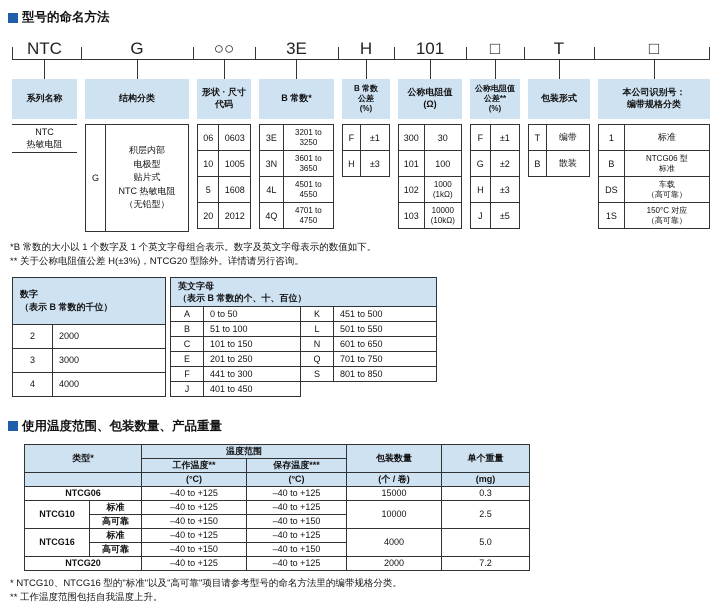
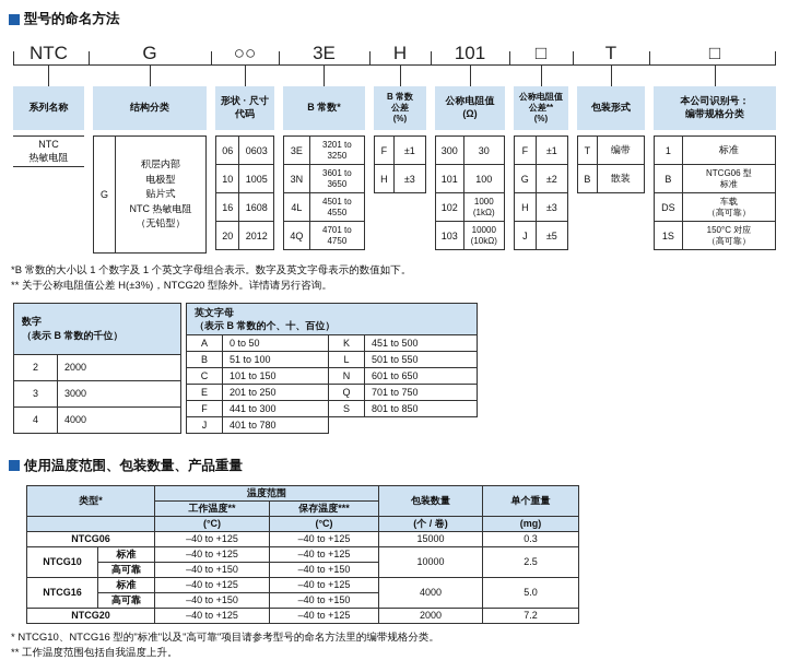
  型号的命名方法
  NTC
  G
  ○○
  3E
  H
  101
  □
  T
  □
  系列名称
  结构分类
  形状 · 尺寸
  代码
  B 常数*
  B 常数
  公差
  (%)
  公称电阻值
  (Ω)
  公称电阻值
  公差**
  (%)
  包装形式
  本公司识别号：
  编带规格分类
  NTC
  热敏电阻
  G
  积层内部
  电极型
  贴片式
  NTC 热敏电阻
  （无铅型）
  06	0603
  10	1005
- 5	1608
+ 16	1608
  20	2012
  3E	3201 to 3250
  3N	3601 to 3650
  4L	4501 to 4550
  4Q	4701 to 4750
  F	±1
  H	±3
  300	30
  101	100
  102	1000 (1kΩ)
  103	10000 (10kΩ)
  F	±1
  G	±2
  H	±3
  J	±5
  T	编带
  B	散装
  1	标准
  B	NTCG06 型 标准
  DS	车载 （高可靠）
  1S	150°C 对应 （高可靠）
  *B 常数的大小以 1 个数字及 1 个英文字母组合表示。数字及英文字母表示的数值如下。
  ** 关于公称电阻值公差 H(±3%)，NTCG20 型除外。详情请另行咨询。
  数字 （表示 B 常数的千位）
  2	2000
  3	3000
  4	4000
  英文字母 （表示 B 常数的个、十、百位）
  A	0 to 50	K	451 to 500
  B	51 to 100	L	501 to 550
  C	101 to 150	N	601 to 650
  E	201 to 250	Q	701 to 750
  F	441 to 300	S	801 to 850
- J	401 to 450
+ J	401 to 780
  使用温度范围、包装数量、产品重量
  类型*	温度范围	包装数量	单个重量
  工作温度**	保存温度***
  	(°C)	(°C)	(个 / 卷)	(mg)
  NTCG06	–40 to +125	–40 to +125	15000	0.3
  NTCG10	标准	–40 to +125	–40 to +125	10000	2.5
  高可靠	–40 to +150	–40 to +150
  NTCG16	标准	–40 to +125	–40 to +125	4000	5.0
  高可靠	–40 to +150	–40 to +150
  NTCG20	–40 to +125	–40 to +125	2000	7.2
  * NTCG10、NTCG16 型的"标准"以及"高可靠"项目请参考型号的命名方法里的编带规格分类。
  ** 工作温度范围包括自我温度上升。
